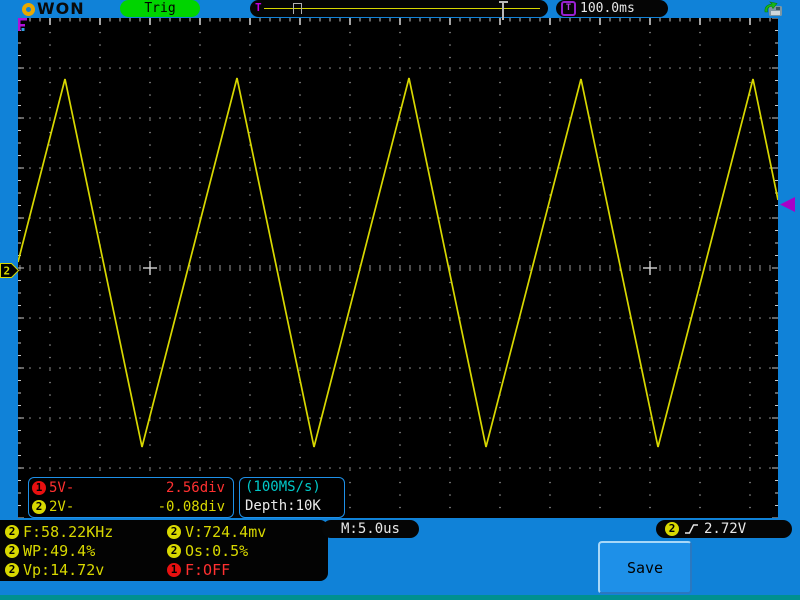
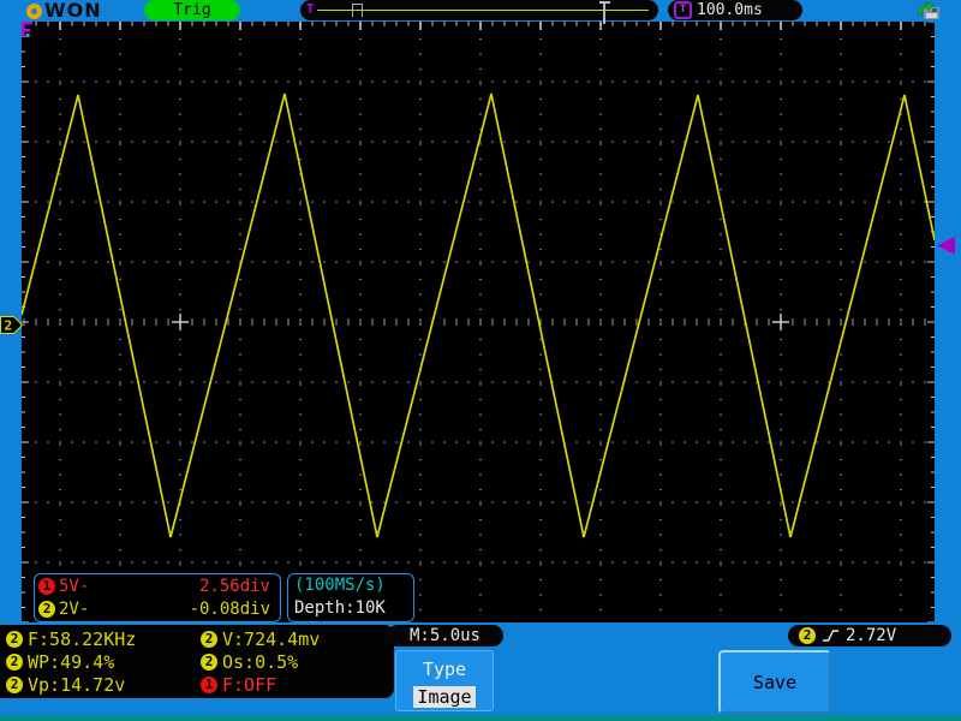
  WON
  Trig
  T
  T
  100.0ms
  1
  5V-
  2.56div
  2
  2V-
  -0.08div
  (100MS/s)
  Depth:10K
  2
  2
  F:58.22KHz
  2
  V:724.4mv
  2
  WP:49.4%
  2
  Os:0.5%
  2
  Vp:14.72v
  1
  F:OFF
  M:5.0us
+ Type
+ Image
  Save
  2
  2.72V
